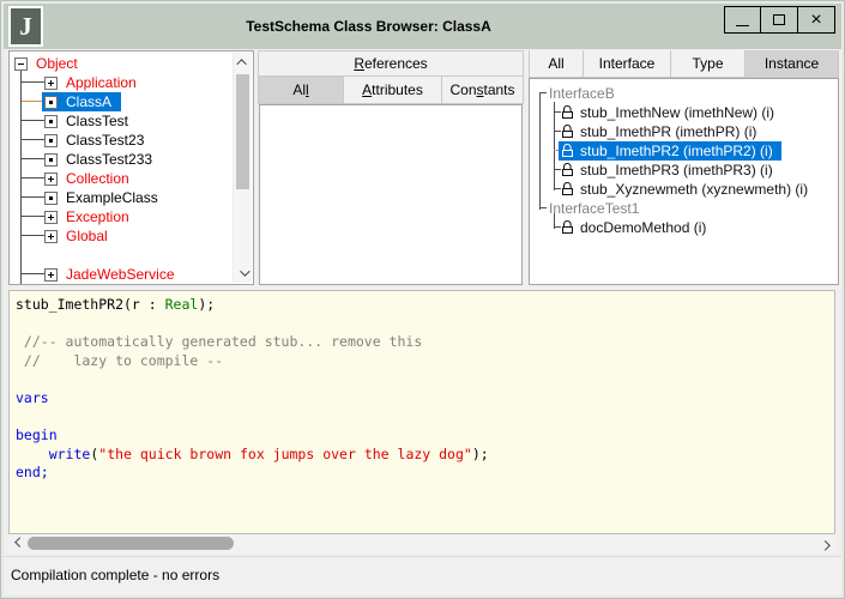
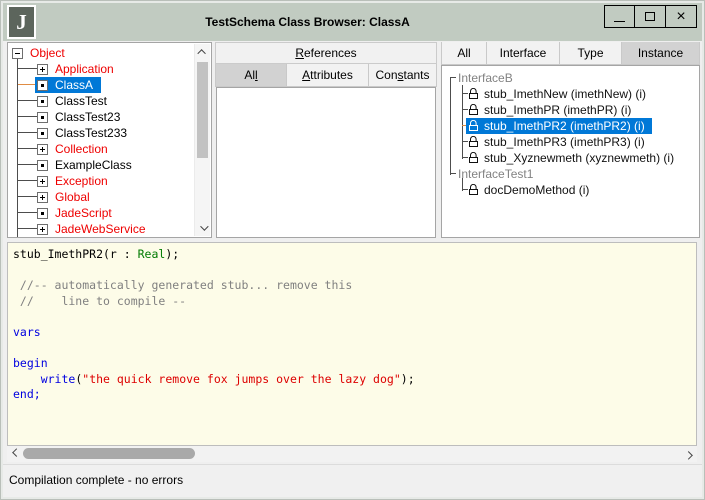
  J
  TestSchema Class Browser: ClassA
  Object
  Application
  ClassA
  ClassTest
  ClassTest23
  ClassTest233
  Collection
  ExampleClass
  Exception
  Global
+ JadeScript
  JadeWebService
  References
  All
  Attributes
  Constants
  All
  Interface
  Type
  Instance
  InterfaceB
  stub_ImethNew (imethNew) (i)
  stub_ImethPR (imethPR) (i)
  stub_ImethPR2 (imethPR2) (i)
  stub_ImethPR3 (imethPR3) (i)
  stub_Xyznewmeth (xyznewmeth) (i)
  InterfaceTest1
  docDemoMethod (i)
  stub_ImethPR2(r : Real);
  //-- automatically generated stub... remove this
- // lazy to compile --
+ // line to compile --
  vars
  begin
- write("the quick brown fox jumps over the lazy dog");
+ write("the quick remove fox jumps over the lazy dog");
  end;
  Compilation complete - no errors
